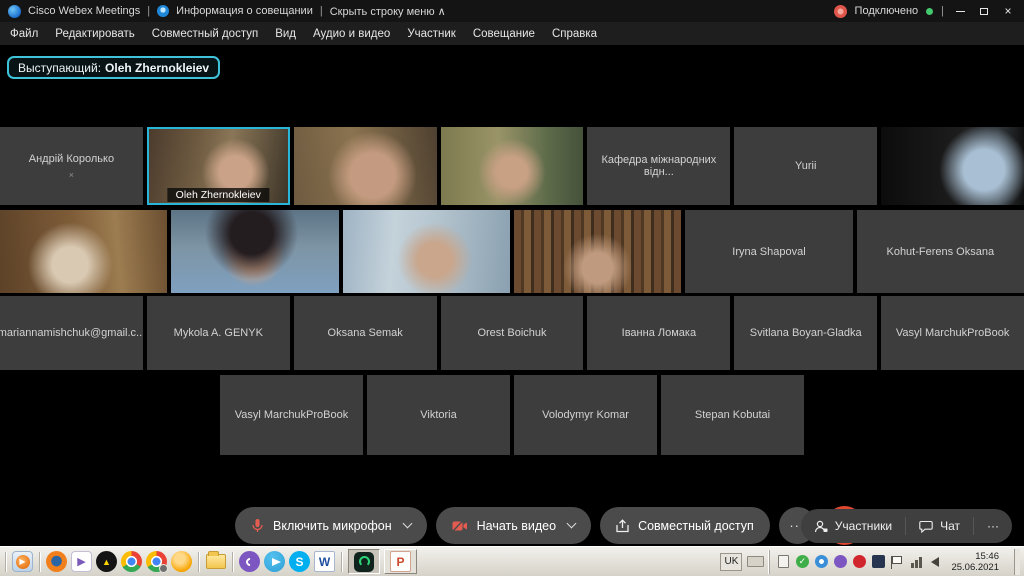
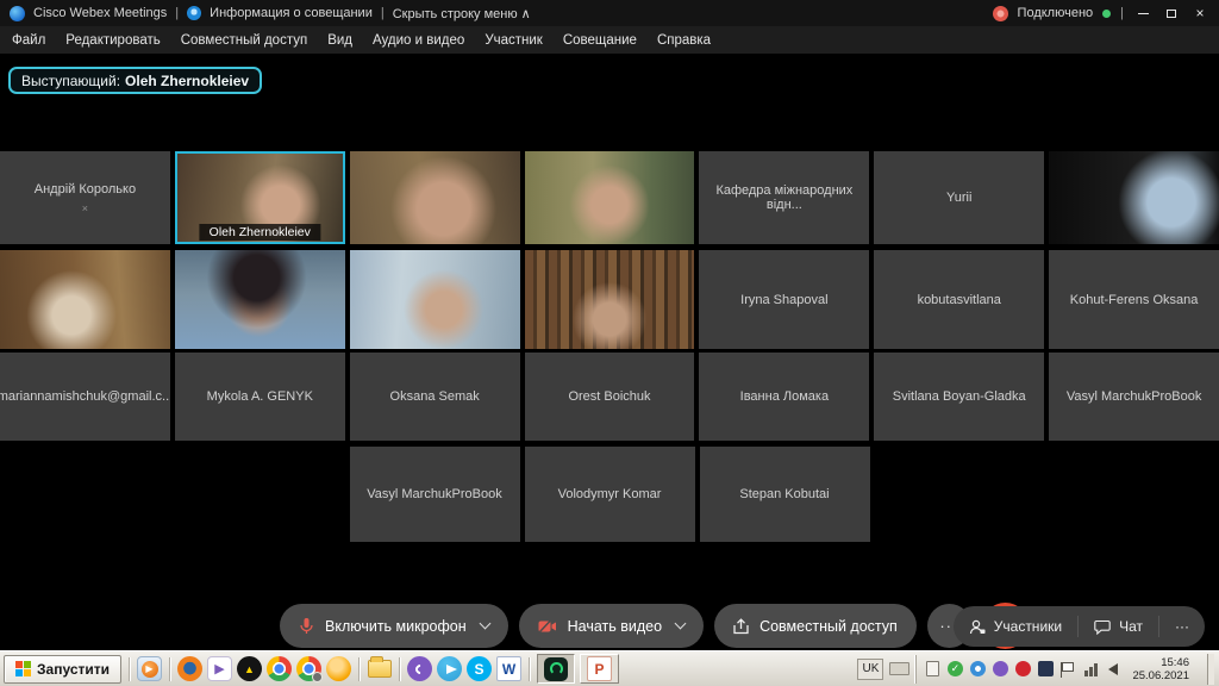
  Cisco Webex Meetings
  |
  Информация о совещании
  |
  Скрыть строку меню ∧
  Подключено
  |
  ×
  Файл
  Редактировать
  Совместный доступ
  Вид
  Аудио и видео
  Участник
  Совещание
  Справка
  Выступающий:
  Oleh Zhernokleiev
  Андрій Королько
  ×
  Oleh Zhernokleiev
  Кафедра міжнародних відн...
  Yurii
  Iryna Shapoval
+ kobutasvitlana
  Kohut-Ferens Oksana
  mariannamishchuk@gmail.c..
  Mykola A. GENYK
  Oksana Semak
  Orest Boichuk
  Іванна Ломака
  Svitlana Boyan-Gladka
  Vasyl MarchukProBook
  Vasyl MarchukProBook
- Viktoria
  Volodymyr Komar
  Stepan Kobutai
  Включить микрофон
  Начать видео
  Совместный доступ
  Участники
  Чат
  ···
+ Запустити
  ▶
  ▶
  ▲
  S
  W
  P
  UK
  ✓
  15:46
  25.06.2021
